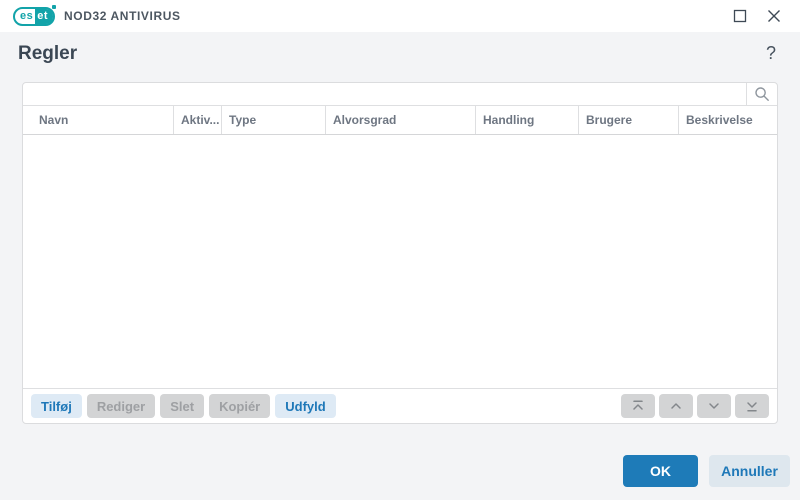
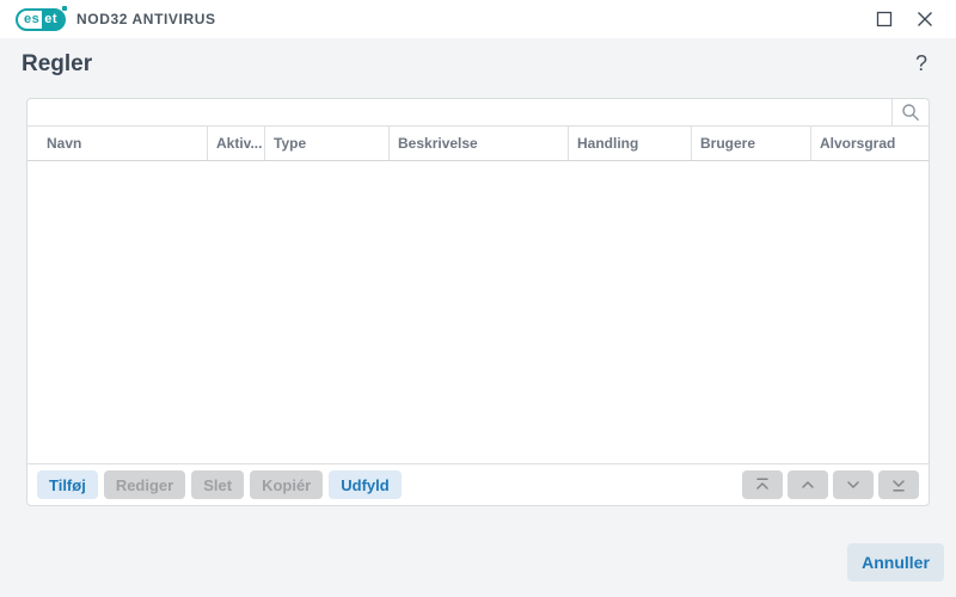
  es
  et
  NOD32 ANTIVIRUS
  Regler
  ?
  Navn
  Aktiv...
  Type
- Alvorsgrad
+ Beskrivelse
  Handling
  Brugere
- Beskrivelse
+ Alvorsgrad
  Tilføj
  Rediger
  Slet
  Kopiér
  Udfyld
- OK
  Annuller
